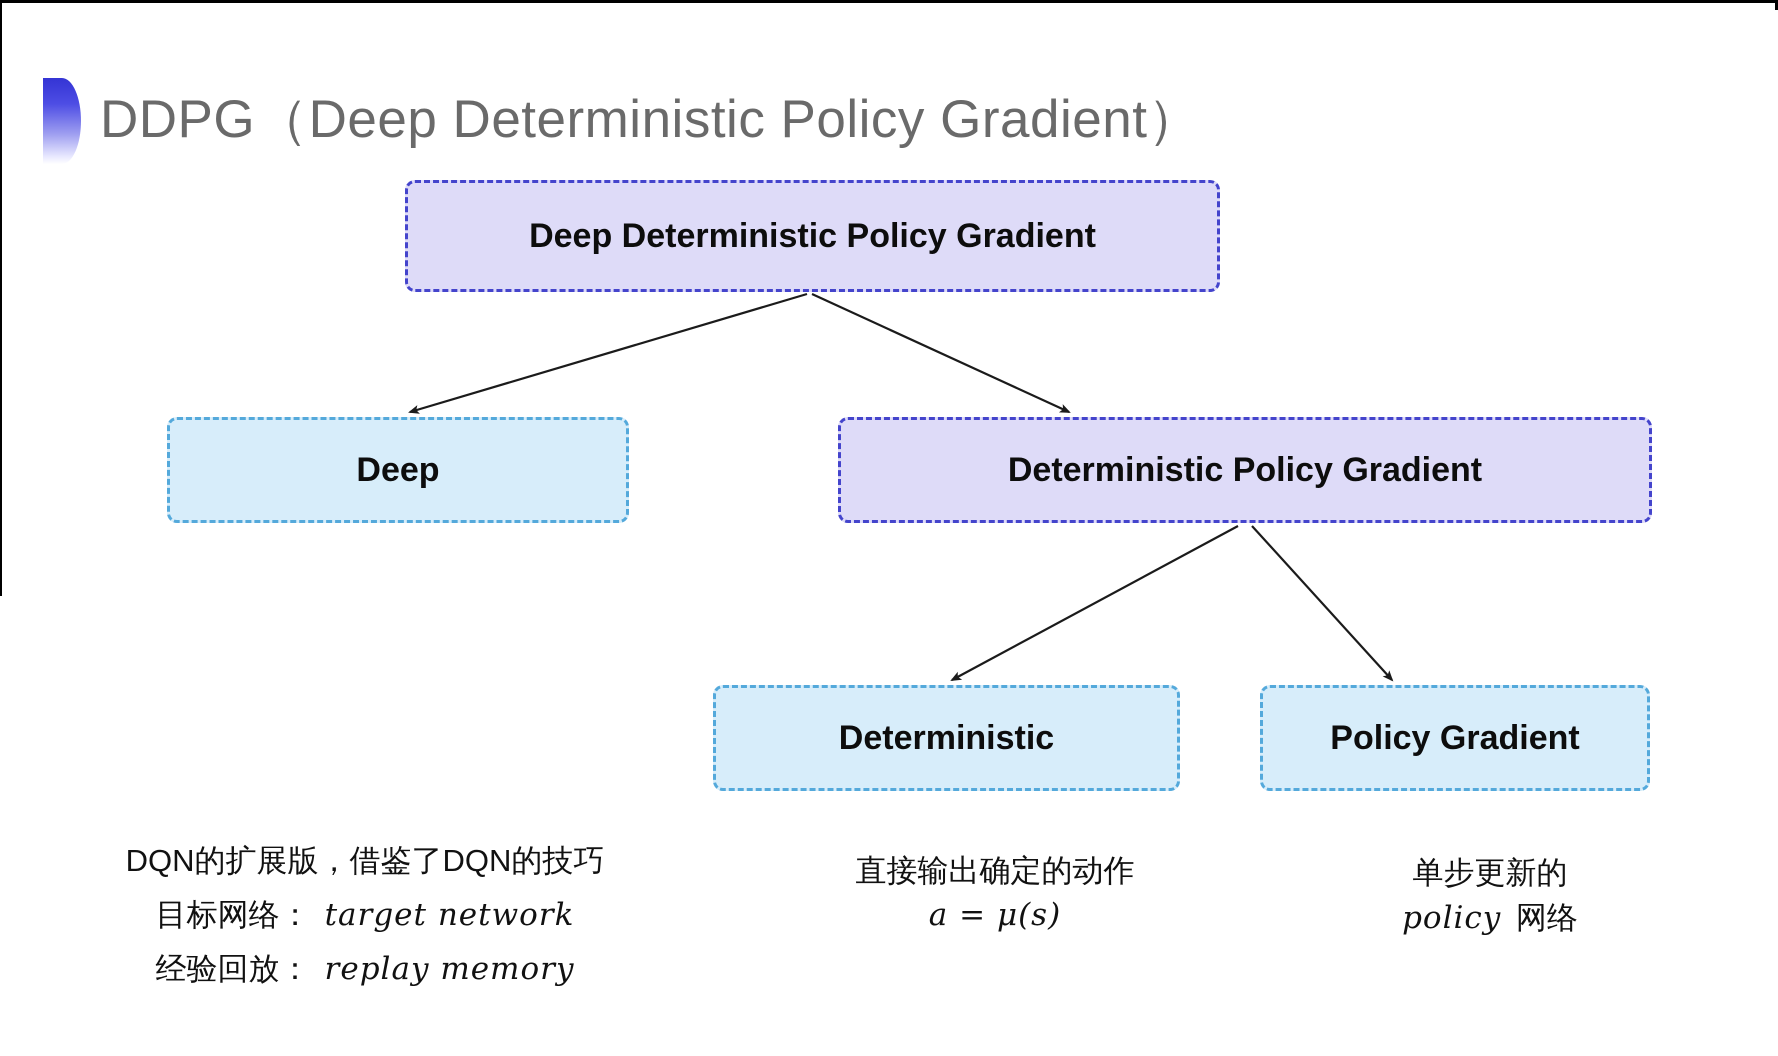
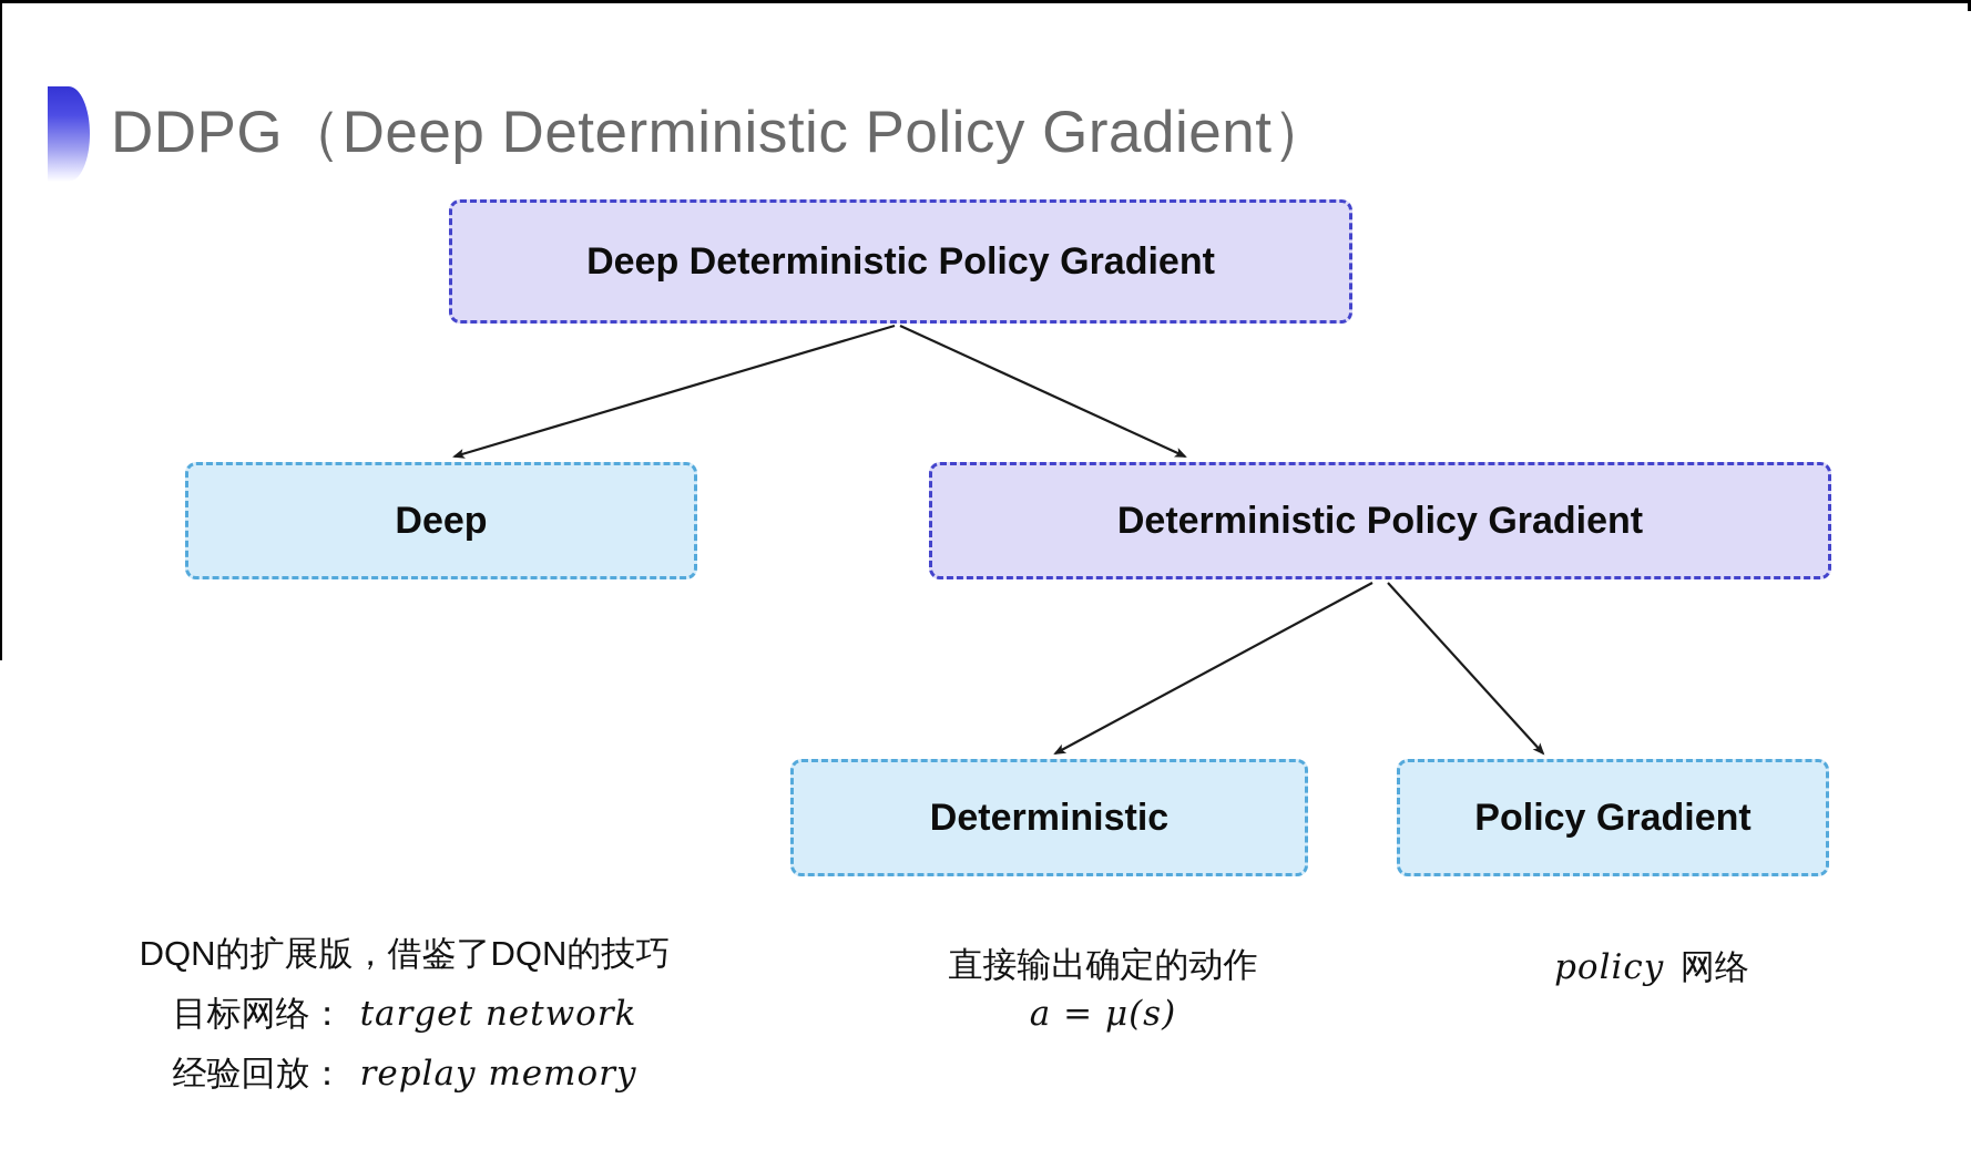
  DDPG（Deep Deterministic Policy Gradient）
  Deep Deterministic Policy Gradient
  Deep
  Deterministic Policy Gradient
  Deterministic
  Policy Gradient
  DQN的扩展版，借鉴了DQN的技巧
  目标网络： target network
  经验回放： replay memory
  直接输出确定的动作
  a = μ(s)
- 单步更新的
  policy 网络
